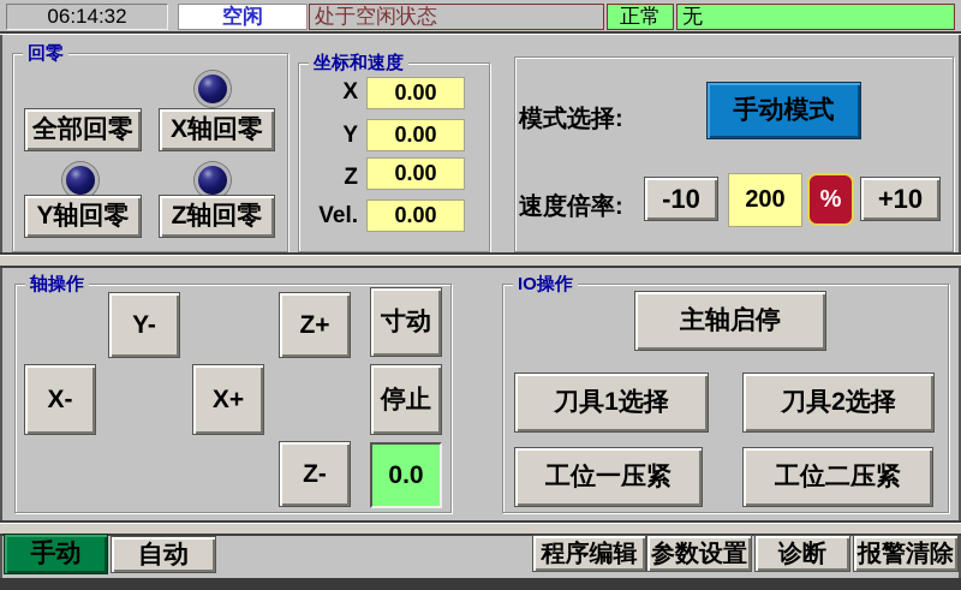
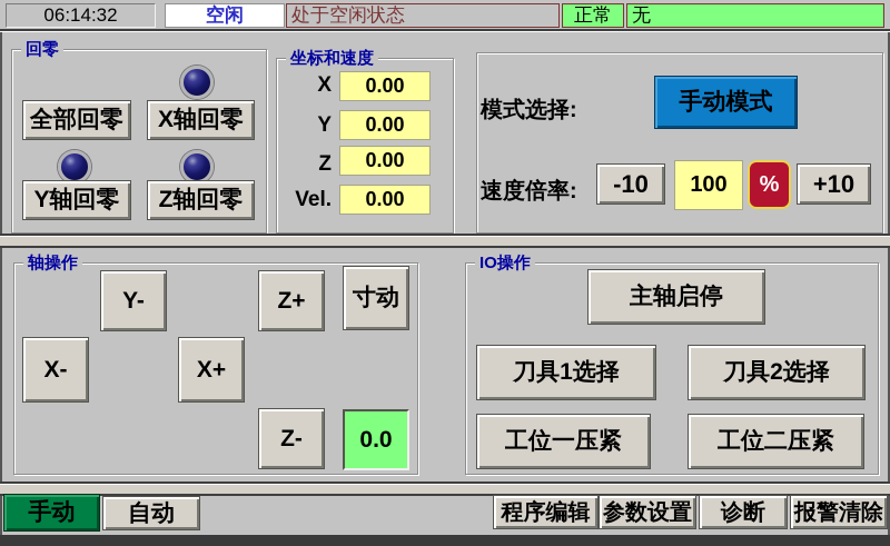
  06:14:32
  空闲
  处于空闲状态
  正常
  无
  回零
  全部回零
  X轴回零
  Y轴回零
  Z轴回零
  坐标和速度
  X
  0.00
  Y
  0.00
  Z
  0.00
  Vel.
  0.00
  模式选择:
  手动模式
  速度倍率:
  -10
- 200
+ 100
  %
  +10
  轴操作
  Y-
  Z+
  寸动
  X-
  X+
- 停止
  Z-
  0.0
  IO操作
  主轴启停
  刀具1选择
  刀具2选择
  工位一压紧
  工位二压紧
  手动
  自动
  程序编辑
  参数设置
  诊断
  报警清除
